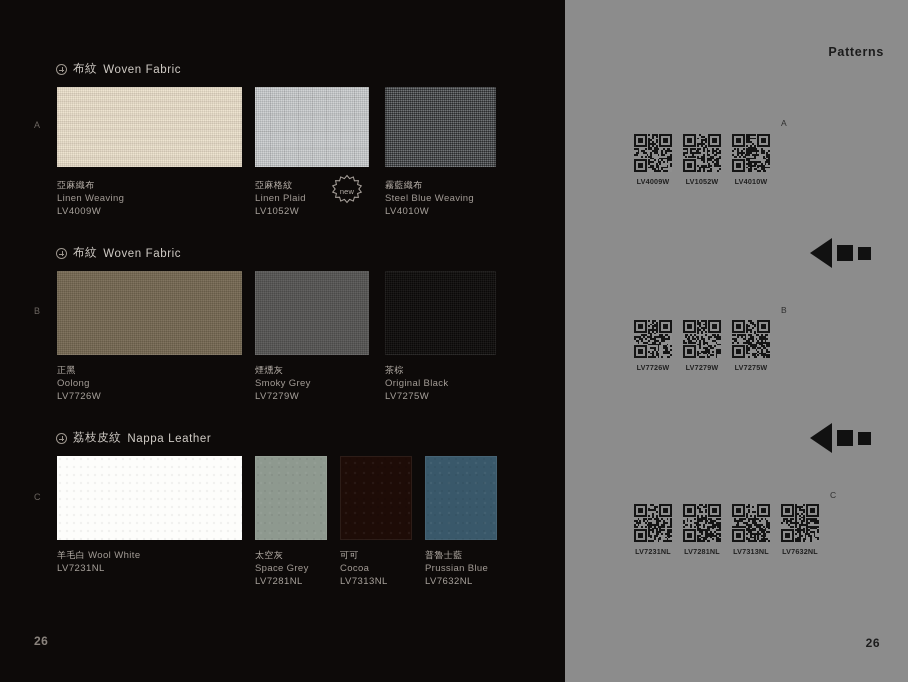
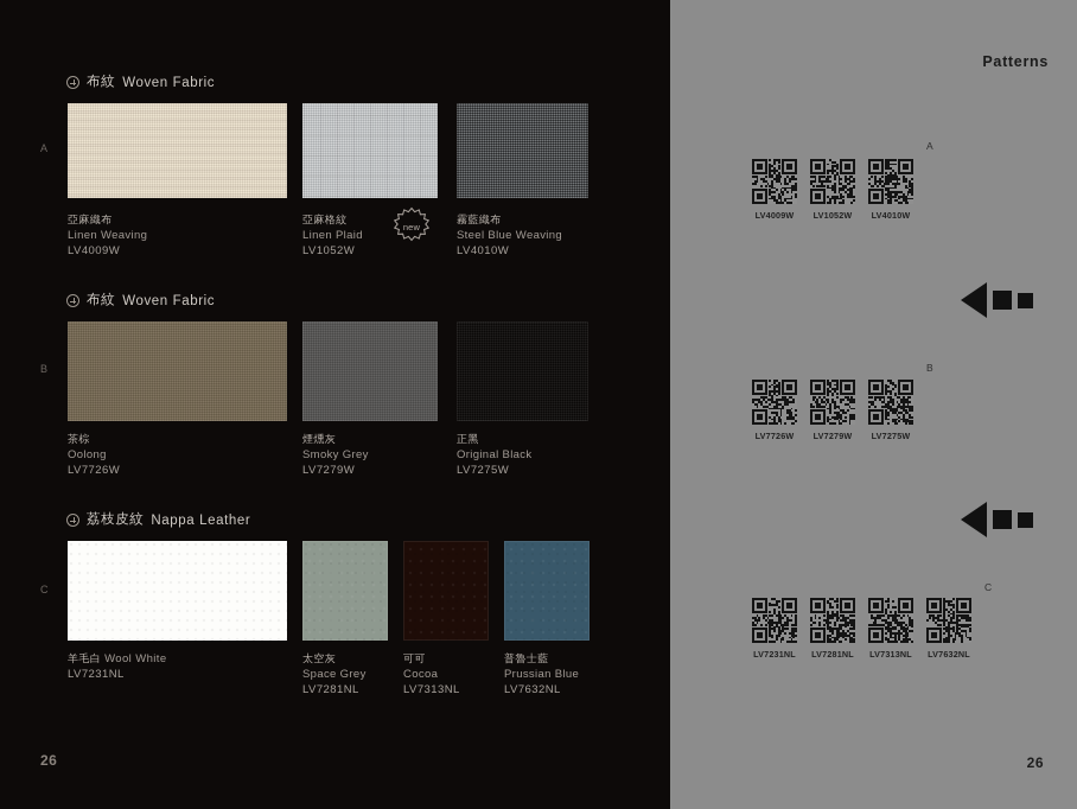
  布紋
  Woven Fabric
  A
  亞麻織布
  Linen Weaving
  LV4009W
  亞麻格紋
  Linen Plaid
  LV1052W
  new
  霧藍織布
  Steel Blue Weaving
  LV4010W
  布紋
  Woven Fabric
  B
- 正黑
+ 茶棕
  Oolong
  LV7726W
  煙燻灰
  Smoky Grey
  LV7279W
- 茶棕
+ 正黑
  Original Black
  LV7275W
  荔枝皮紋
  Nappa Leather
  C
  羊毛白 Wool White
  LV7231NL
  太空灰
  Space Grey
  LV7281NL
  可可
  Cocoa
  LV7313NL
  普魯士藍
  Prussian Blue
  LV7632NL
  26
  Patterns
  A
  LV4009W
  LV1052W
  LV4010W
  B
  LV7726W
  LV7279W
  LV7275W
  C
  LV7231NL
  LV7281NL
  LV7313NL
  LV7632NL
  26
